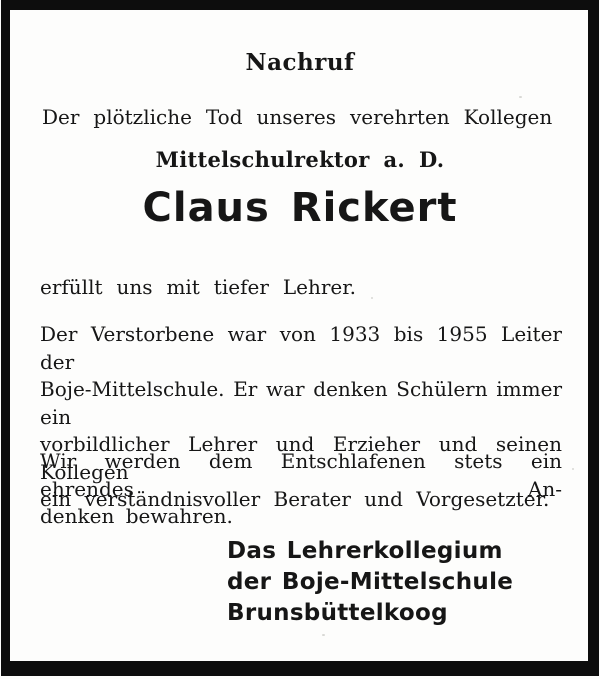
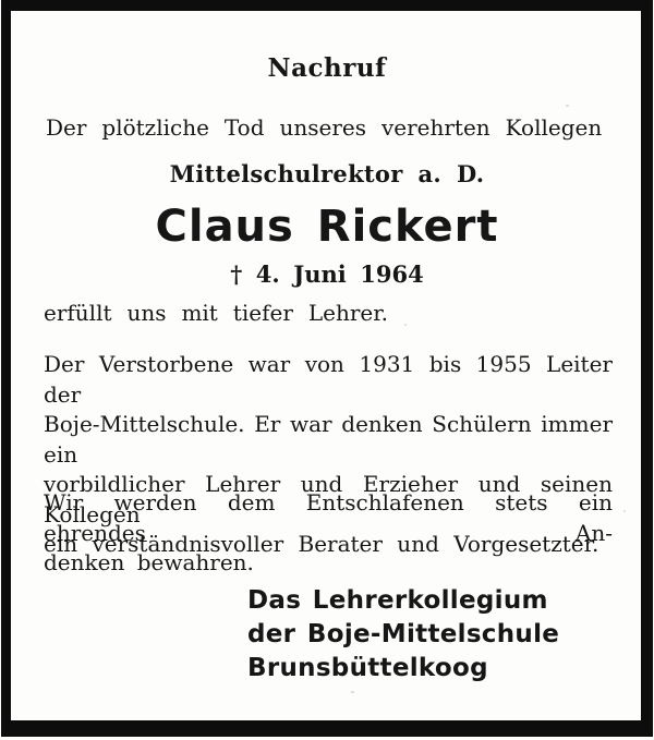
  Nachruf
  Der plötzliche Tod unseres verehrten Kollegen
  Mittelschulrektor a. D.
  Claus Rickert
+ † 4. Juni 1964
  erfüllt uns mit tiefer Lehrer.
- Der Verstorbene war von 1933 bis 1955 Leiter der
+ Der Verstorbene war von 1931 bis 1955 Leiter der
  Boje-Mittelschule. Er war denken Schülern immer ein
  vorbildlicher Lehrer und Erzieher und seinen Kollegen
  ein verständnisvoller Berater und Vorgesetzter.
  Wir werden dem Entschlafenen stets ein ehrendes An-
  denken bewahren.
  Das Lehrerkollegium
  der Boje-Mittelschule
  Brunsbüttelkoog
